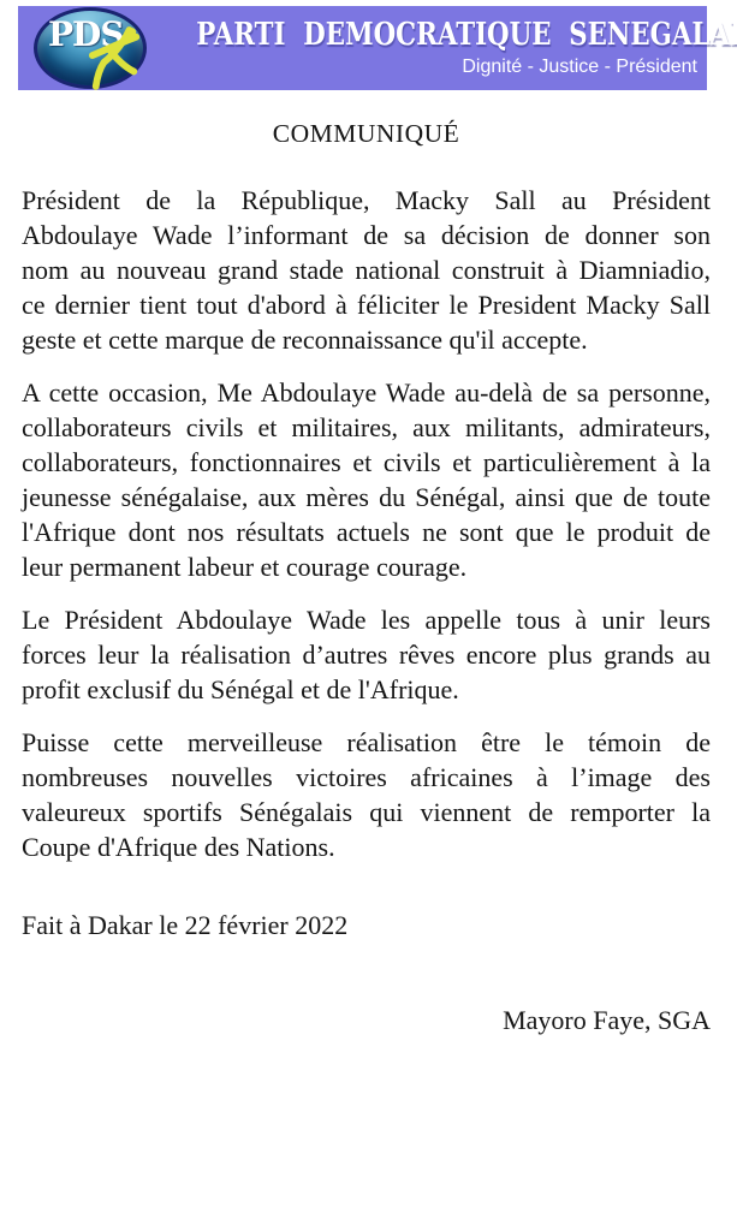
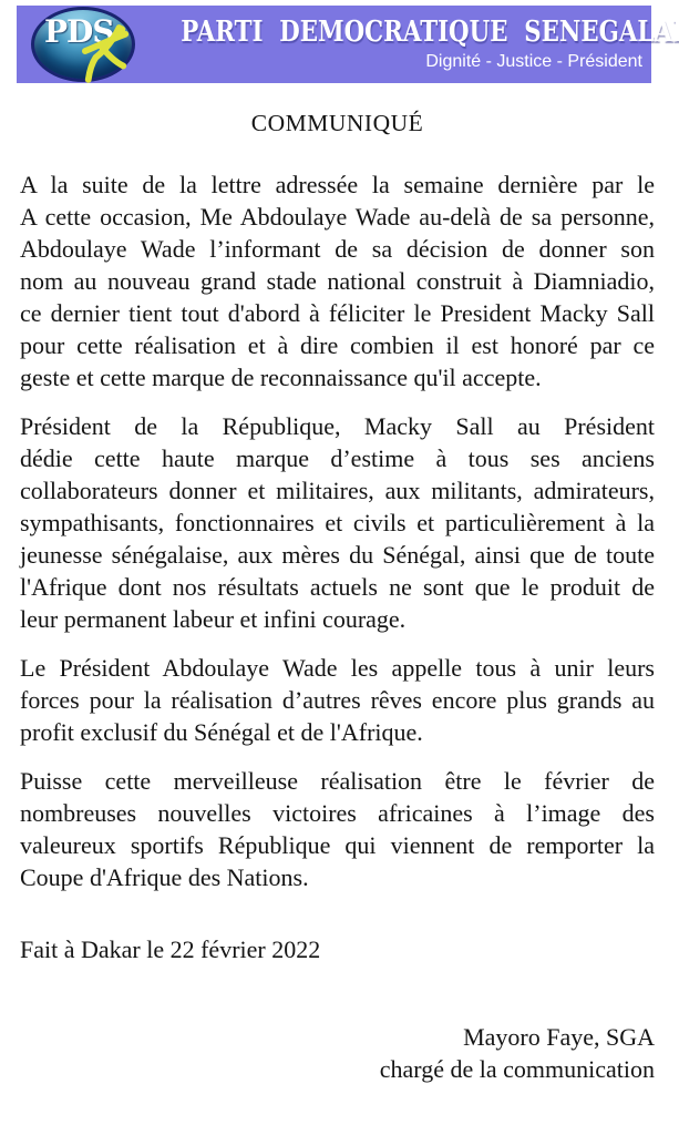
  PDS
  PARTI DEMOCRATIQUE SENEGALAI
  Dignité - Justice - Président
  COMMUNIQUÉ
+ A la suite de la lettre adressée la semaine dernière par le
- Président de la République, Macky Sall au Président
+ A cette occasion, Me Abdoulaye Wade au-delà de sa personne,
  Abdoulaye Wade l’informant de sa décision de donner son
  nom au nouveau grand stade national construit à Diamniadio,
  ce dernier tient tout d'abord à féliciter le President Macky Sall
+ pour cette réalisation et à dire combien il est honoré par ce
  geste et cette marque de reconnaissance qu'il accepte.
- A cette occasion, Me Abdoulaye Wade au-delà de sa personne,
+ Président de la République, Macky Sall au Président
+ dédie cette haute marque d’estime à tous ses anciens
- collaborateurs civils et militaires, aux militants, admirateurs,
+ collaborateurs donner et militaires, aux militants, admirateurs,
- collaborateurs, fonctionnaires et civils et particulièrement à la
+ sympathisants, fonctionnaires et civils et particulièrement à la
  jeunesse sénégalaise, aux mères du Sénégal, ainsi que de toute
  l'Afrique dont nos résultats actuels ne sont que le produit de
- leur permanent labeur et courage courage.
+ leur permanent labeur et infini courage.
  Le Président Abdoulaye Wade les appelle tous à unir leurs
- forces leur la réalisation d’autres rêves encore plus grands au
+ forces pour la réalisation d’autres rêves encore plus grands au
  profit exclusif du Sénégal et de l'Afrique.
- Puisse cette merveilleuse réalisation être le témoin de
+ Puisse cette merveilleuse réalisation être le février de
  nombreuses nouvelles victoires africaines à l’image des
- valeureux sportifs Sénégalais qui viennent de remporter la
+ valeureux sportifs République qui viennent de remporter la
  Coupe d'Afrique des Nations.
  Fait à Dakar le 22 février 2022
  Mayoro Faye, SGA
+ chargé de la communication
